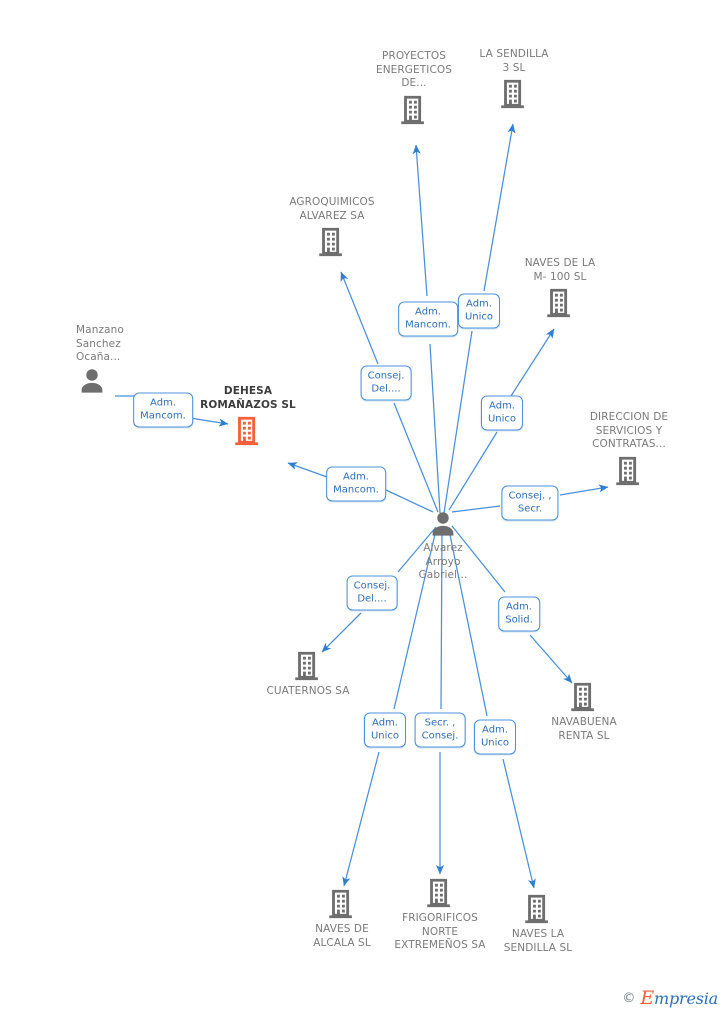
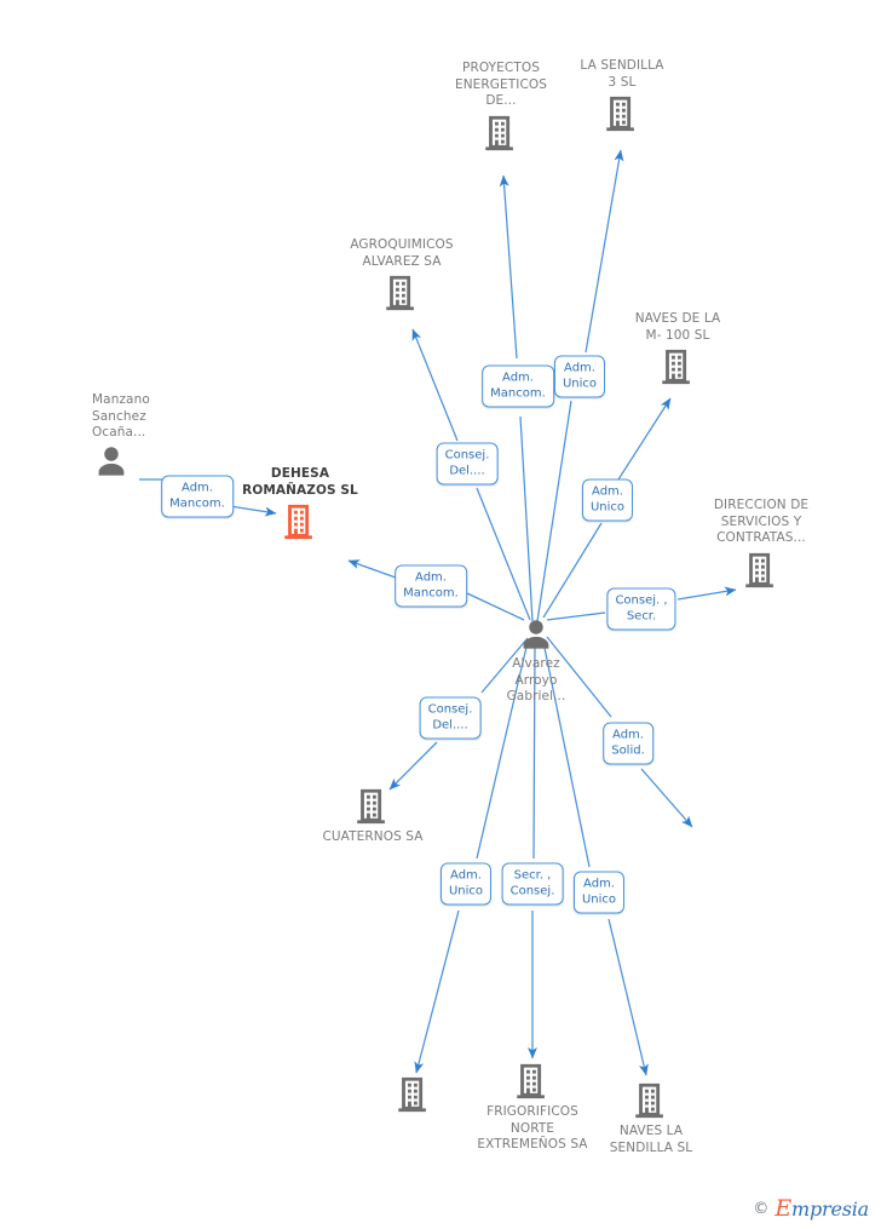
  PROYECTOS
  ENERGETICOS
  DE...
  LA SENDILLA
  3 SL
  AGROQUIMICOS
  ALVAREZ SA
  NAVES DE LA
  M- 100 SL
  DIRECCION DE
  SERVICIOS Y
  CONTRATAS...
  Manzano
  Sanchez
  Ocaña...
  DEHESA
  ROMAÑAZOS SL
  Alvarez
  Arroyo
  Gabriel...
  CUATERNOS SA
- NAVABUENA
- RENTA SL
- NAVES DE
- ALCALA SL
  FRIGORIFICOS
  NORTE
  EXTREMEÑOS SA
  NAVES LA
  SENDILLA SL
  Adm.
  Mancom.
  Adm.
  Mancom.
  Adm.
  Unico
  Consej.
  Del....
  Adm.
  Unico
  Adm.
  Mancom.
  Consej. ,
  Secr.
  Consej.
  Del....
  Adm.
  Solid.
  Adm.
  Unico
  Secr. ,
  Consej.
  Adm.
  Unico
  ©
  Empresia
